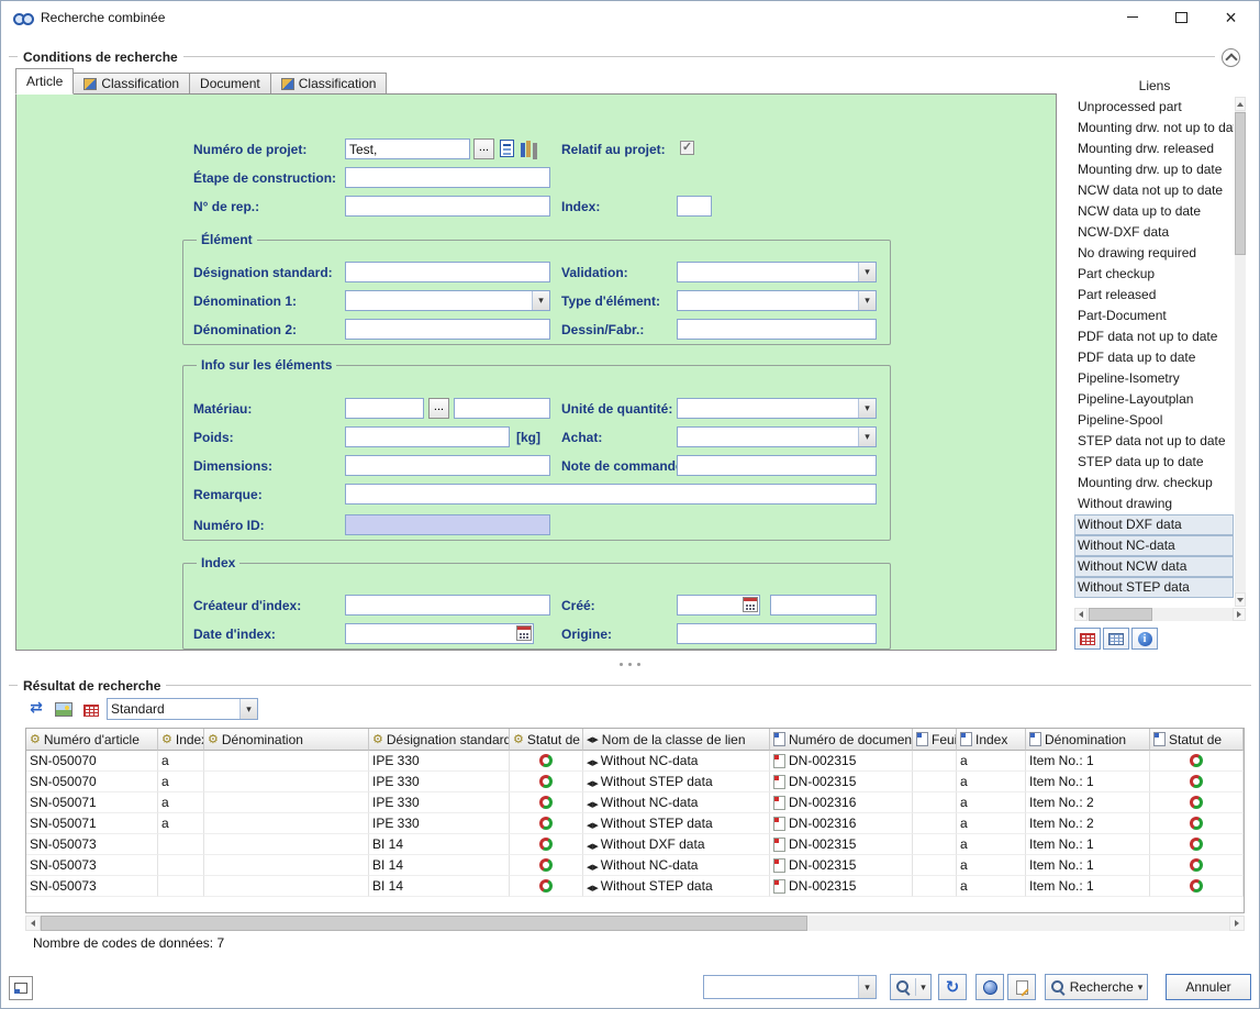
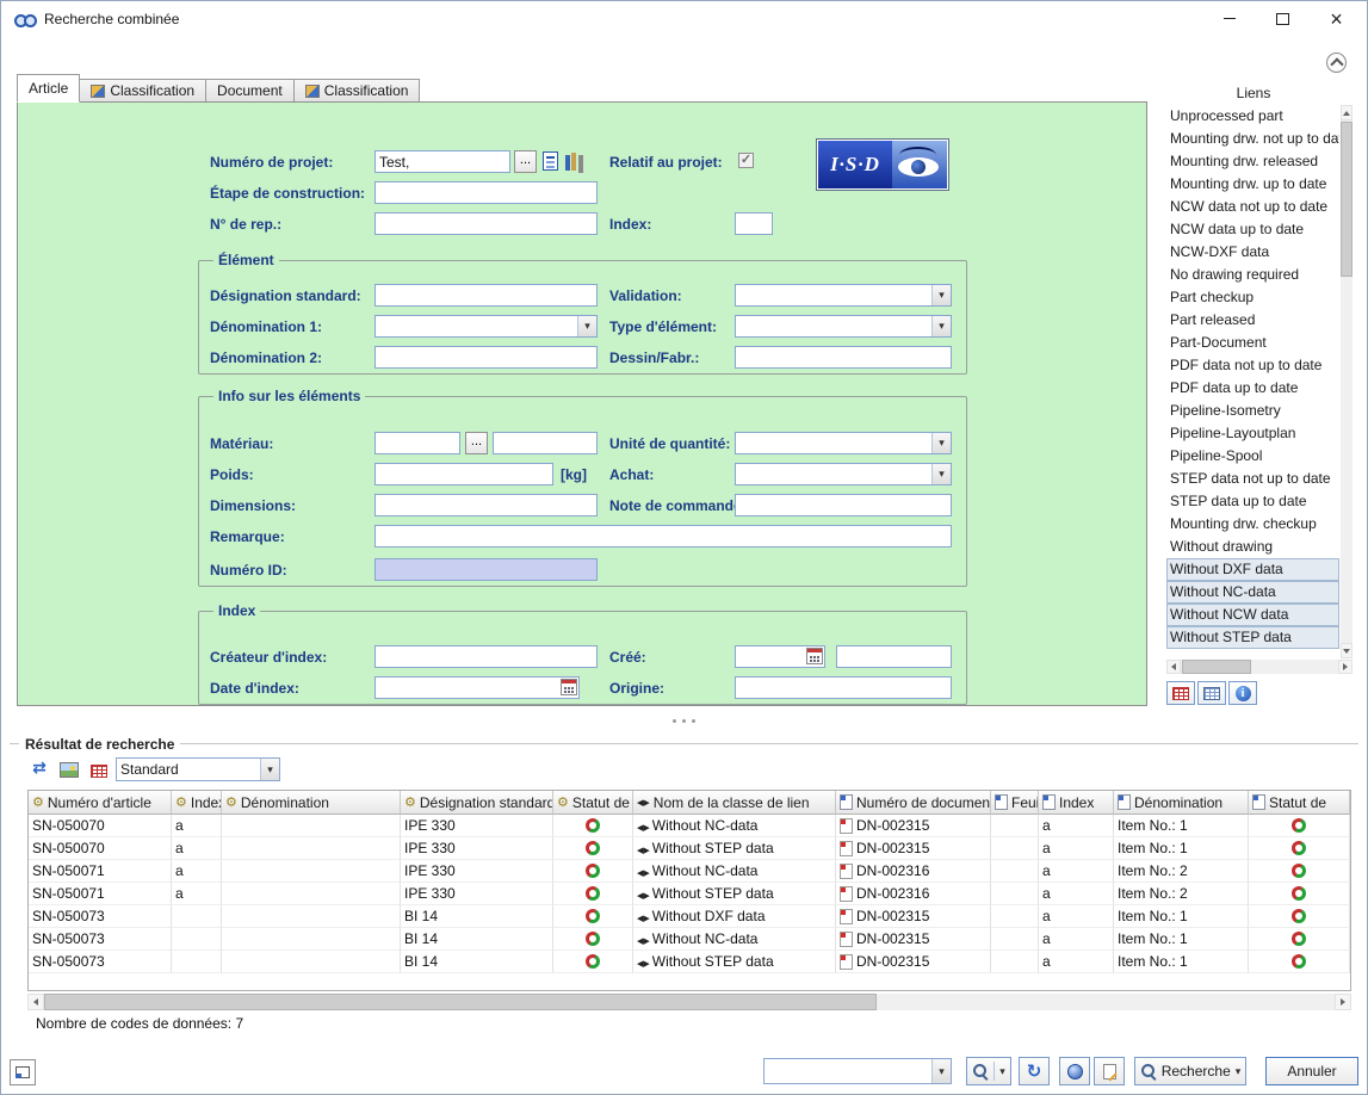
  Recherche combinée
- Conditions de recherche
  Article
  Classification
  Document
  Classification
  Élément
  Info sur les éléments
  Index
  Numéro de projet:
  Test,
  ...
  Relatif au projet:
  ✓
+ I·S·D
  Étape de construction:
  N° de rep.:
  Index:
  Désignation standard:
  Validation:
  ▾
  Dénomination 1:
  ▾
  Type d'élément:
  ▾
  Dénomination 2:
  Dessin/Fabr.:
  Matériau:
  ...
  Unité de quantité:
  ▾
  Poids:
  [kg]
  Achat:
  ▾
  Dimensions:
  Note de command
  Remarque:
  Numéro ID:
  Créateur d'index:
  Créé:
  Date d'index:
  Origine:
  Liens
  Unprocessed part
  Mounting drw. not up to da
  Mounting drw. released
  Mounting drw. up to date
  NCW data not up to date
  NCW data up to date
  NCW-DXF data
  No drawing required
  Part checkup
  Part released
  Part-Document
  PDF data not up to date
  PDF data up to date
  Pipeline-Isometry
  Pipeline-Layoutplan
  Pipeline-Spool
  STEP data not up to date
  STEP data up to date
  Mounting drw. checkup
  Without drawing
  Without DXF data
  Without NC-data
  Without NCW data
  Without STEP data
  i
  Résultat de recherche
  ⇄
  Standard
  ▾
  Numéro d'article
  Inde
  Dénomination
  Désignation standard
  Statut de
  Nom de la classe de lien
  Numéro de documen
  Index
  Dénomination
  Statut de
  SN-050070
  a
  IPE 330
  Without NC-data
  DN-002315
  a
  Item No.: 1
  SN-050070
  a
  IPE 330
  Without STEP data
  DN-002315
  a
  Item No.: 1
  SN-050071
  a
  IPE 330
  Without NC-data
  DN-002316
  a
  Item No.: 2
  SN-050071
  a
  IPE 330
  Without STEP data
  DN-002316
  a
  Item No.: 2
  SN-050073
  BI 14
  Without DXF data
  DN-002315
  a
  Item No.: 1
  SN-050073
  BI 14
  Without NC-data
  DN-002315
  a
  Item No.: 1
  SN-050073
  BI 14
  Without STEP data
  DN-002315
  a
  Item No.: 1
  Nombre de codes de données: 7
  ▾
  ▾
  ↻
  Recherche
  ▾
  Annuler
